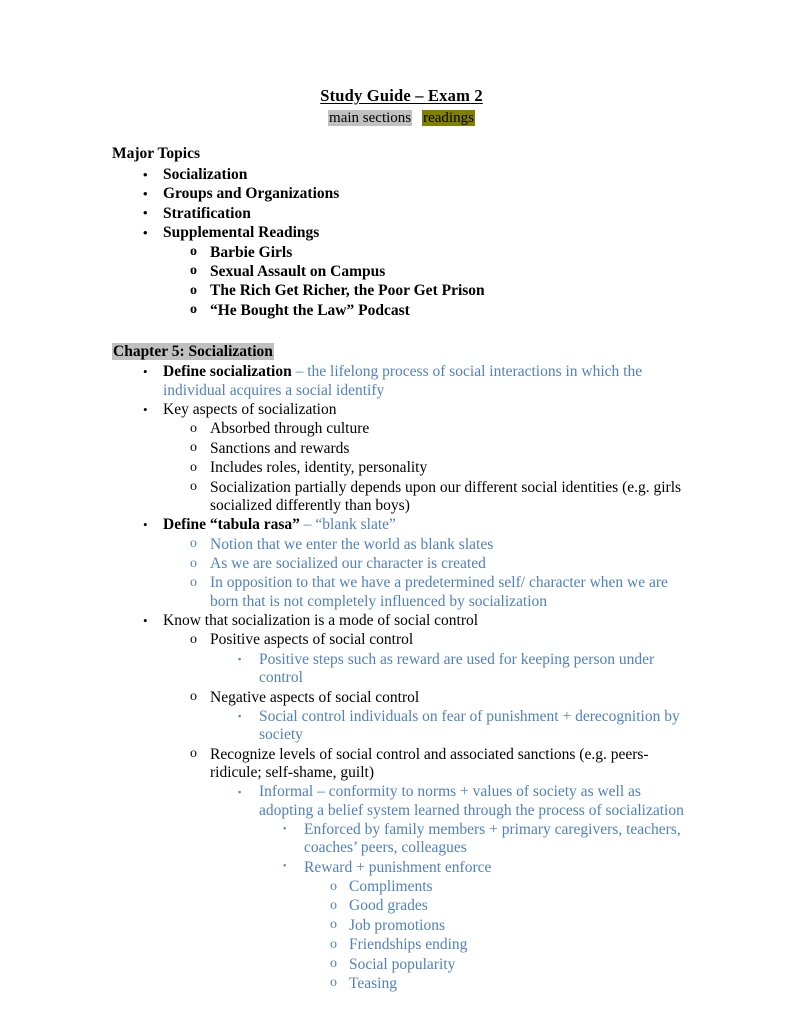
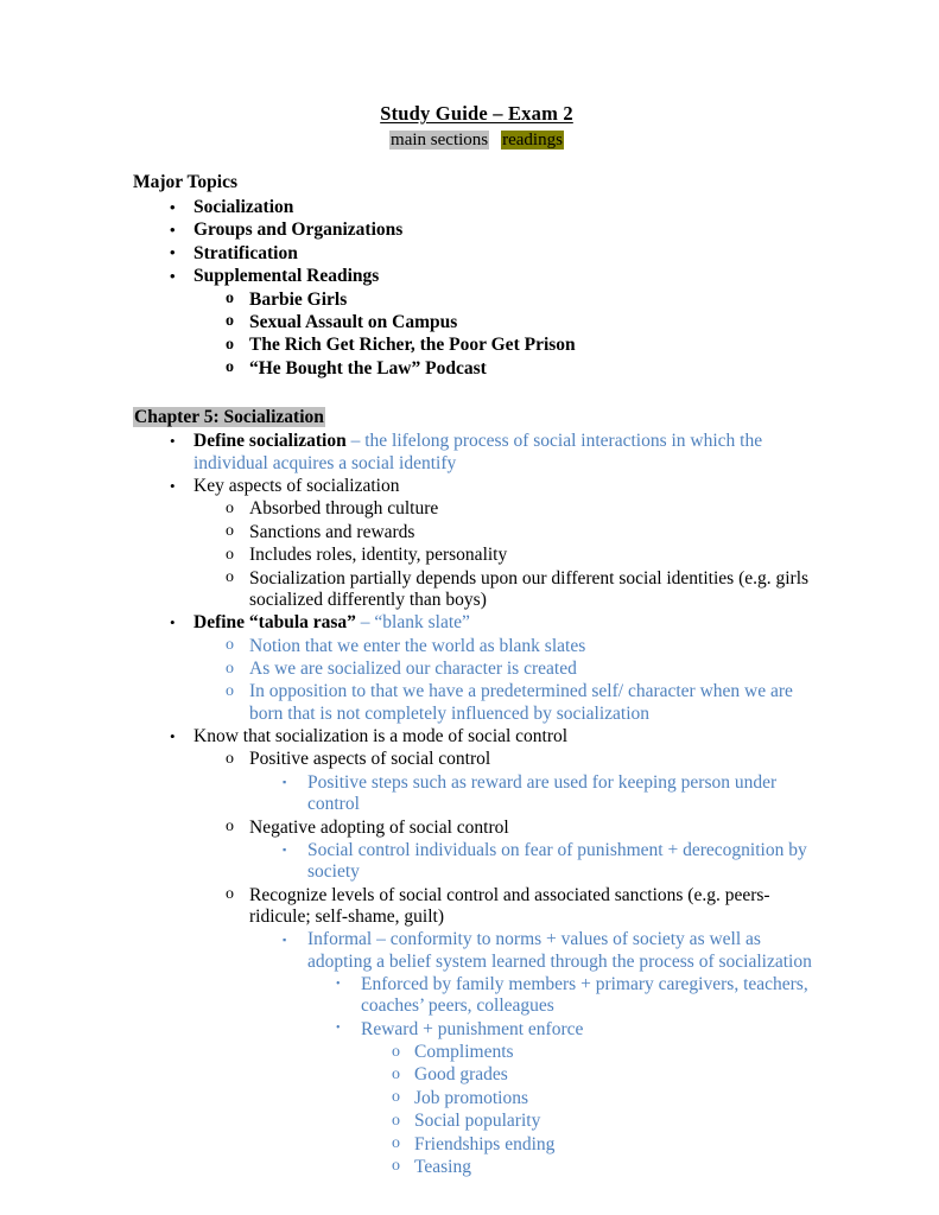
  Study Guide – Exam 2
  main sections readings
  Major Topics
  •
  Socialization
  •
  Groups and Organizations
  •
  Stratification
  •
  Supplemental Readings
  o
  Barbie Girls
  o
  Sexual Assault on Campus
  o
  The Rich Get Richer, the Poor Get Prison
  o
  “He Bought the Law” Podcast
  Chapter 5: Socialization
  •
  Define socialization – the lifelong process of social interactions in which the individual acquires a social identify
  •
  Key aspects of socialization
  o
  Absorbed through culture
  o
  Sanctions and rewards
  o
  Includes roles, identity, personality
  o
  Socialization partially depends upon our different social identities (e.g. girls socialized differently than boys)
  •
  Define “tabula rasa” – “blank slate”
  o
  Notion that we enter the world as blank slates
  o
  As we are socialized our character is created
  o
  In opposition to that we have a predetermined self/ character when we are born that is not completely influenced by socialization
  •
  Know that socialization is a mode of social control
  o
  Positive aspects of social control
  ▪
  Positive steps such as reward are used for keeping person under control
  o
- Negative aspects of social control
+ Negative adopting of social control
  ▪
  Social control individuals on fear of punishment + derecognition by society
  o
  Recognize levels of social control and associated sanctions (e.g. peers-ridicule; self-shame, guilt)
  ▪
  Informal – conformity to norms + values of society as well as adopting a belief system learned through the process of socialization
  •
  Enforced by family members + primary caregivers, teachers, coaches’ peers, colleagues
  •
  Reward + punishment enforce
  o
  Compliments
  o
  Good grades
  o
  Job promotions
  o
- Friendships ending
+ Social popularity
  o
- Social popularity
+ Friendships ending
  o
  Teasing
